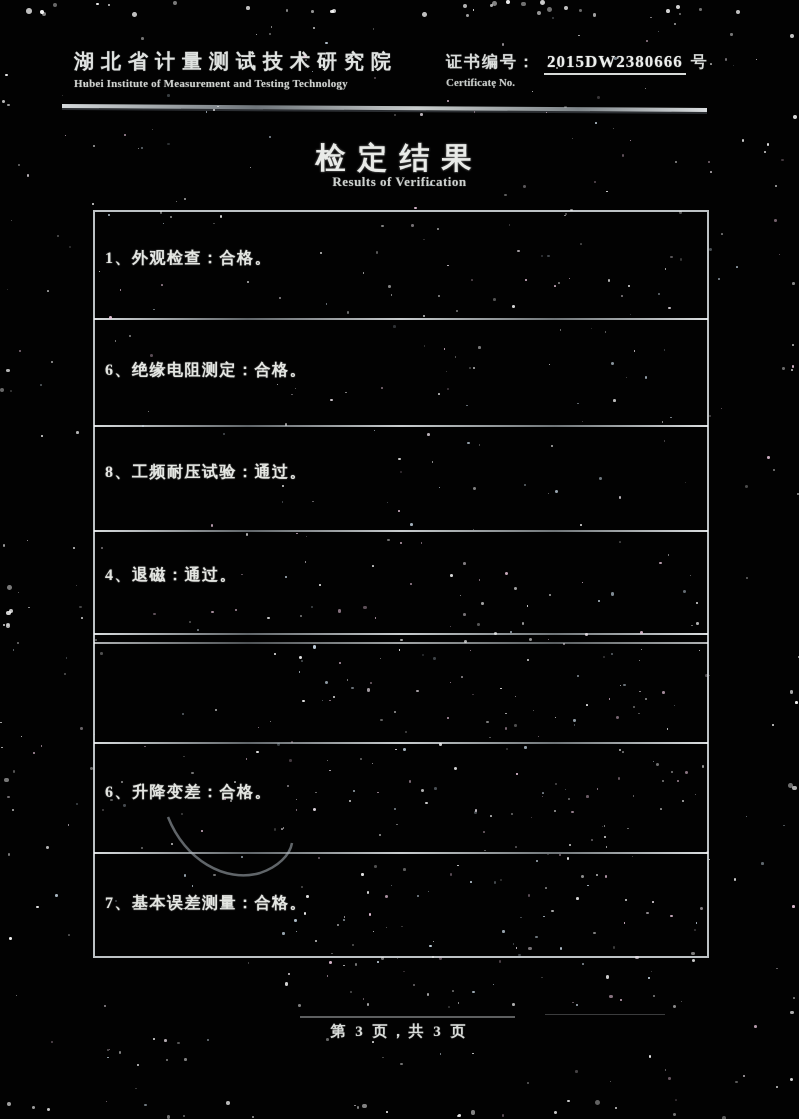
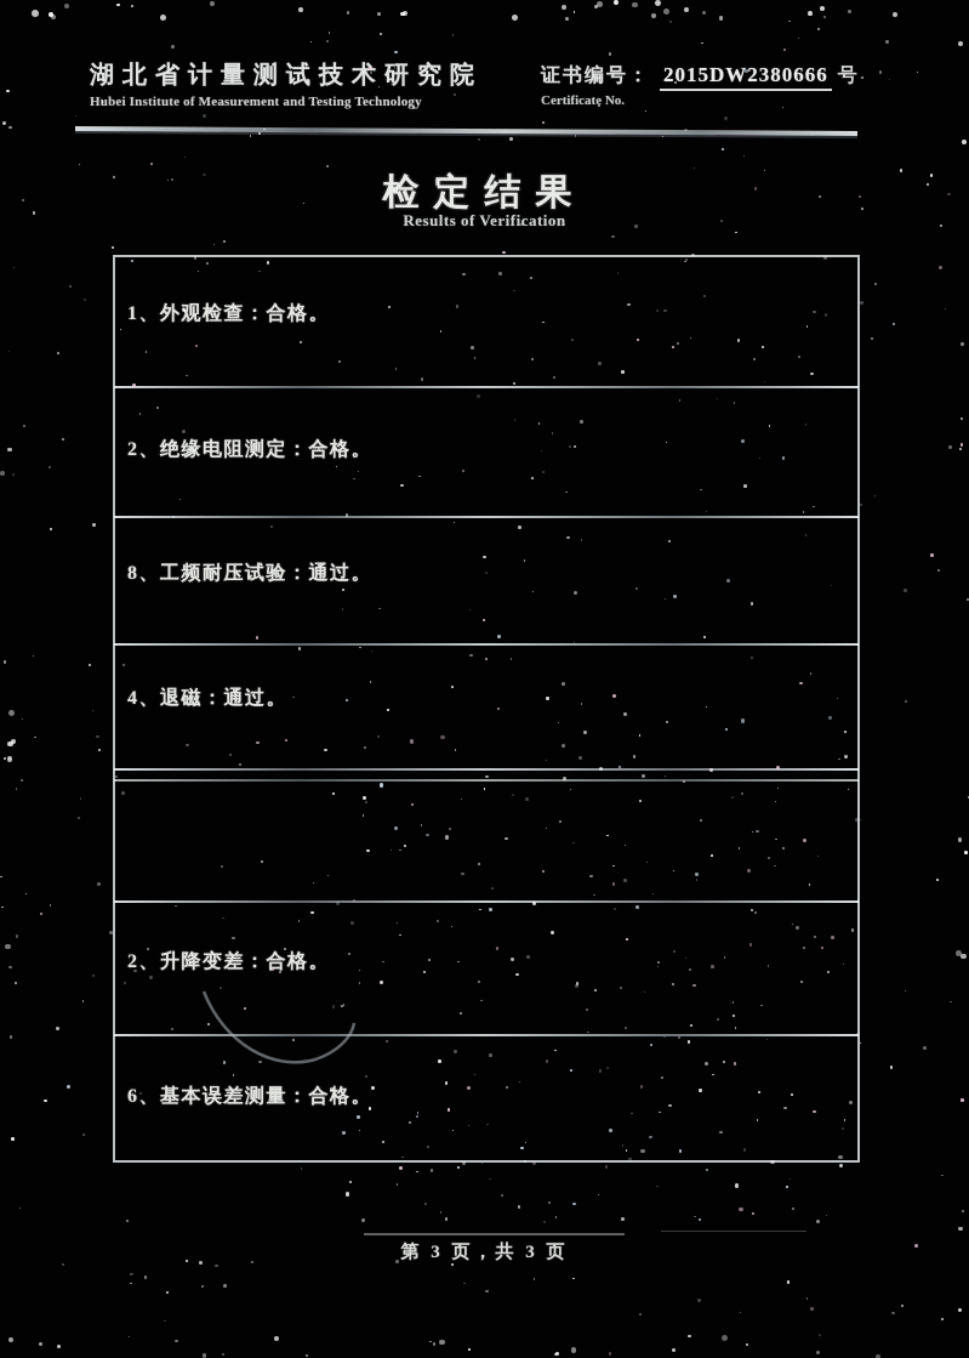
  湖北省计量测试技术研究院
  Hubei Institute of Measurement and Testing Technology
  证书编号：
  2015DW2380666
  号
  Certificate No.
  检定结果
  Results of Verification
  1、外观检查：合格。
- 6、绝缘电阻测定：合格。
+ 2、绝缘电阻测定：合格。
  8、工频耐压试验：通过。
  4、退磁：通过。
- 6、升降变差：合格。
+ 2、升降变差：合格。
- 7、基本误差测量：合格。
+ 6、基本误差测量：合格。
  第 3 页，共 3 页
